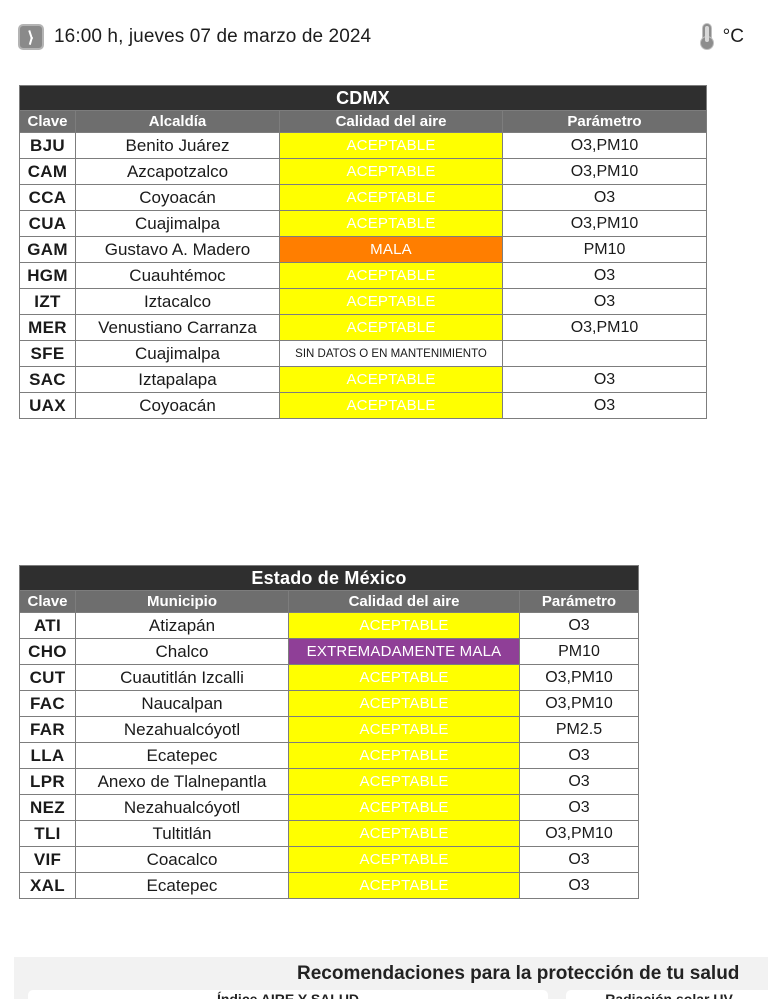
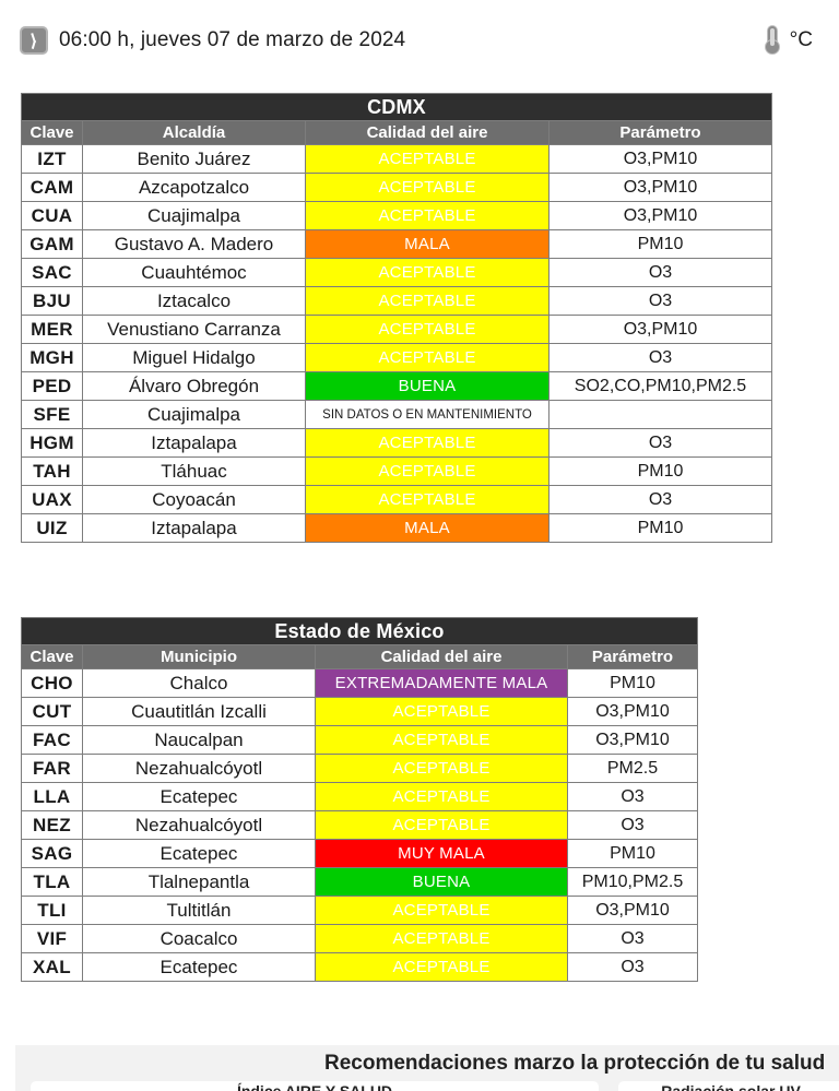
- 16:00 h, jueves 07 de marzo de 2024
+ 06:00 h, jueves 07 de marzo de 2024
  °C
  CDMX
  Clave	Alcaldía	Calidad del aire	Parámetro
- BJU	Benito Juárez	ACEPTABLE	O3,PM10
+ IZT	Benito Juárez	ACEPTABLE	O3,PM10
  CAM	Azcapotzalco	ACEPTABLE	O3,PM10
- CCA	Coyoacán	ACEPTABLE	O3
  CUA	Cuajimalpa	ACEPTABLE	O3,PM10
  GAM	Gustavo A. Madero	MALA	PM10
- HGM	Cuauhtémoc	ACEPTABLE	O3
+ SAC	Cuauhtémoc	ACEPTABLE	O3
- IZT	Iztacalco	ACEPTABLE	O3
+ BJU	Iztacalco	ACEPTABLE	O3
  MER	Venustiano Carranza	ACEPTABLE	O3,PM10
+ MGH	Miguel Hidalgo	ACEPTABLE	O3
+ PED	Álvaro Obregón	BUENA	SO2,CO,PM10,PM2.5
  SFE	Cuajimalpa	SIN DATOS O EN MANTENIMIENTO
- SAC	Iztapalapa	ACEPTABLE	O3
+ HGM	Iztapalapa	ACEPTABLE	O3
+ TAH	Tláhuac	ACEPTABLE	PM10
  UAX	Coyoacán	ACEPTABLE	O3
+ UIZ	Iztapalapa	MALA	PM10
  Estado de México
  Clave	Municipio	Calidad del aire	Parámetro
- ATI	Atizapán	ACEPTABLE	O3
  CHO	Chalco	EXTREMADAMENTE MALA	PM10
  CUT	Cuautitlán Izcalli	ACEPTABLE	O3,PM10
  FAC	Naucalpan	ACEPTABLE	O3,PM10
  FAR	Nezahualcóyotl	ACEPTABLE	PM2.5
  LLA	Ecatepec	ACEPTABLE	O3
- LPR	Anexo de Tlalnepantla	ACEPTABLE	O3
  NEZ	Nezahualcóyotl	ACEPTABLE	O3
+ SAG	Ecatepec	MUY MALA	PM10
+ TLA	Tlalnepantla	BUENA	PM10,PM2.5
  TLI	Tultitlán	ACEPTABLE	O3,PM10
  VIF	Coacalco	ACEPTABLE	O3
  XAL	Ecatepec	ACEPTABLE	O3
- Recomendaciones para la protección de tu salud
+ Recomendaciones marzo la protección de tu salud
